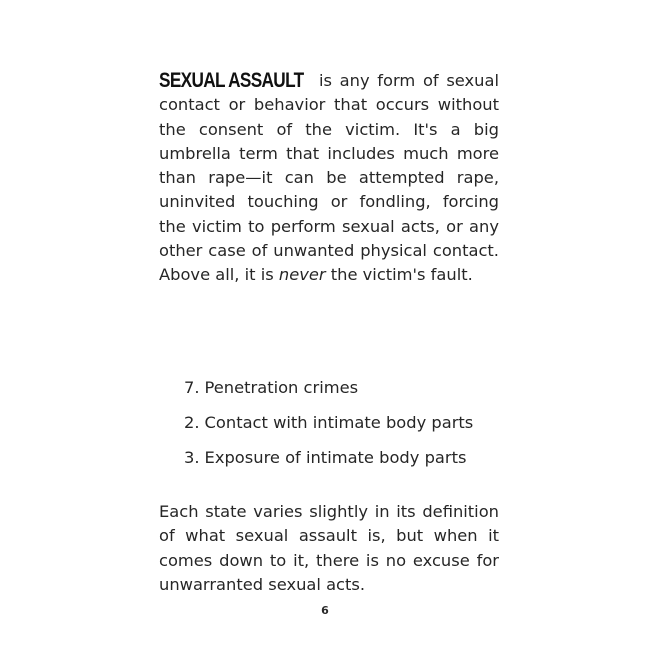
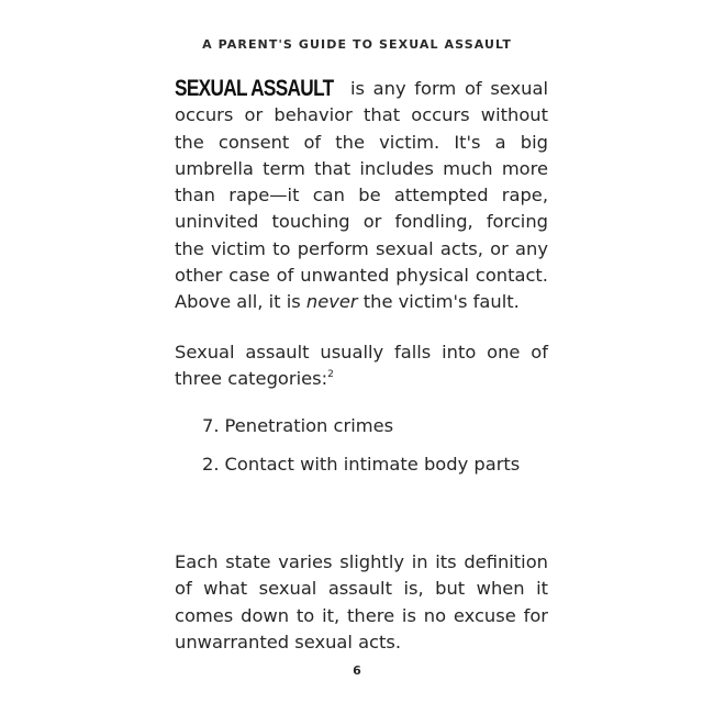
+ A PARENT'S GUIDE TO SEXUAL ASSAULT
- SEXUAL ASSAULT is any form of sexual contact or behavior that occurs without the consent of the victim. It's a big umbrella term that includes much more than rape—it can be attempted rape, uninvited touching or fondling, forcing the victim to perform sexual acts, or any other case of unwanted physical contact. Above all, it is never the victim's fault.
+ SEXUAL ASSAULT is any form of sexual occurs or behavior that occurs without the consent of the victim. It's a big umbrella term that includes much more than rape—it can be attempted rape, uninvited touching or fondling, forcing the victim to perform sexual acts, or any other case of unwanted physical contact. Above all, it is never the victim's fault.
+ Sexual assault usually falls into one of three categories:2
  7. Penetration crimes
  2. Contact with intimate body parts
- 3. Exposure of intimate body parts
  Each state varies slightly in its definition of what sexual assault is, but when it comes down to it, there is no excuse for unwarranted sexual acts.
  6
